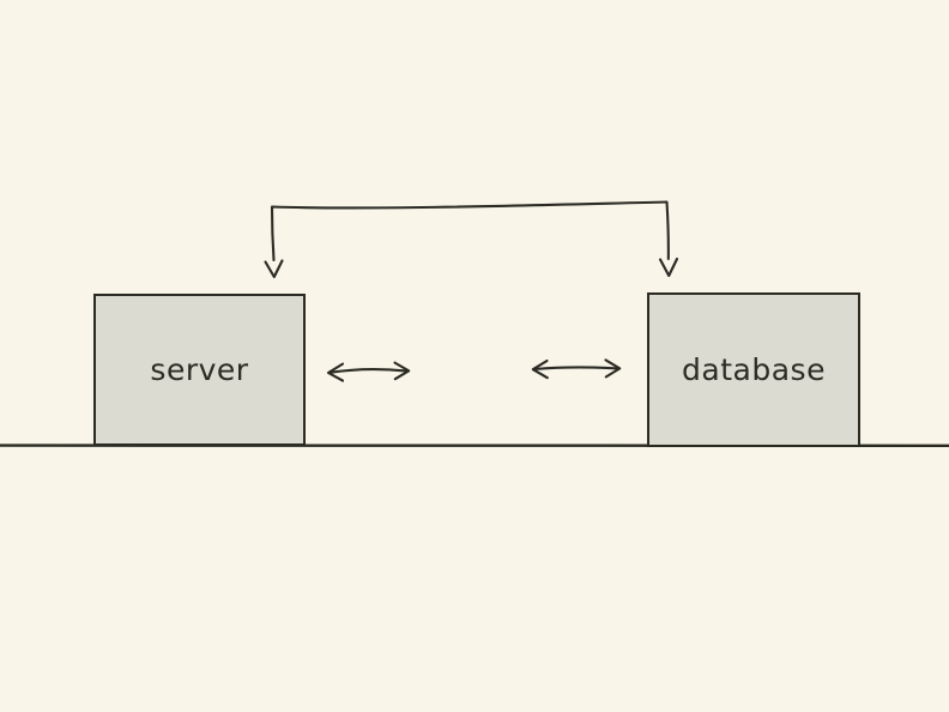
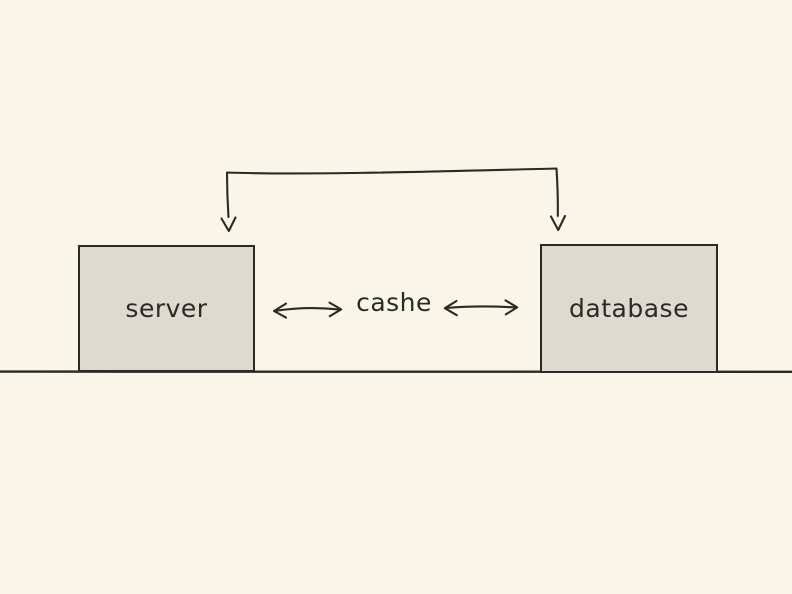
  server
  database
+ cashe
